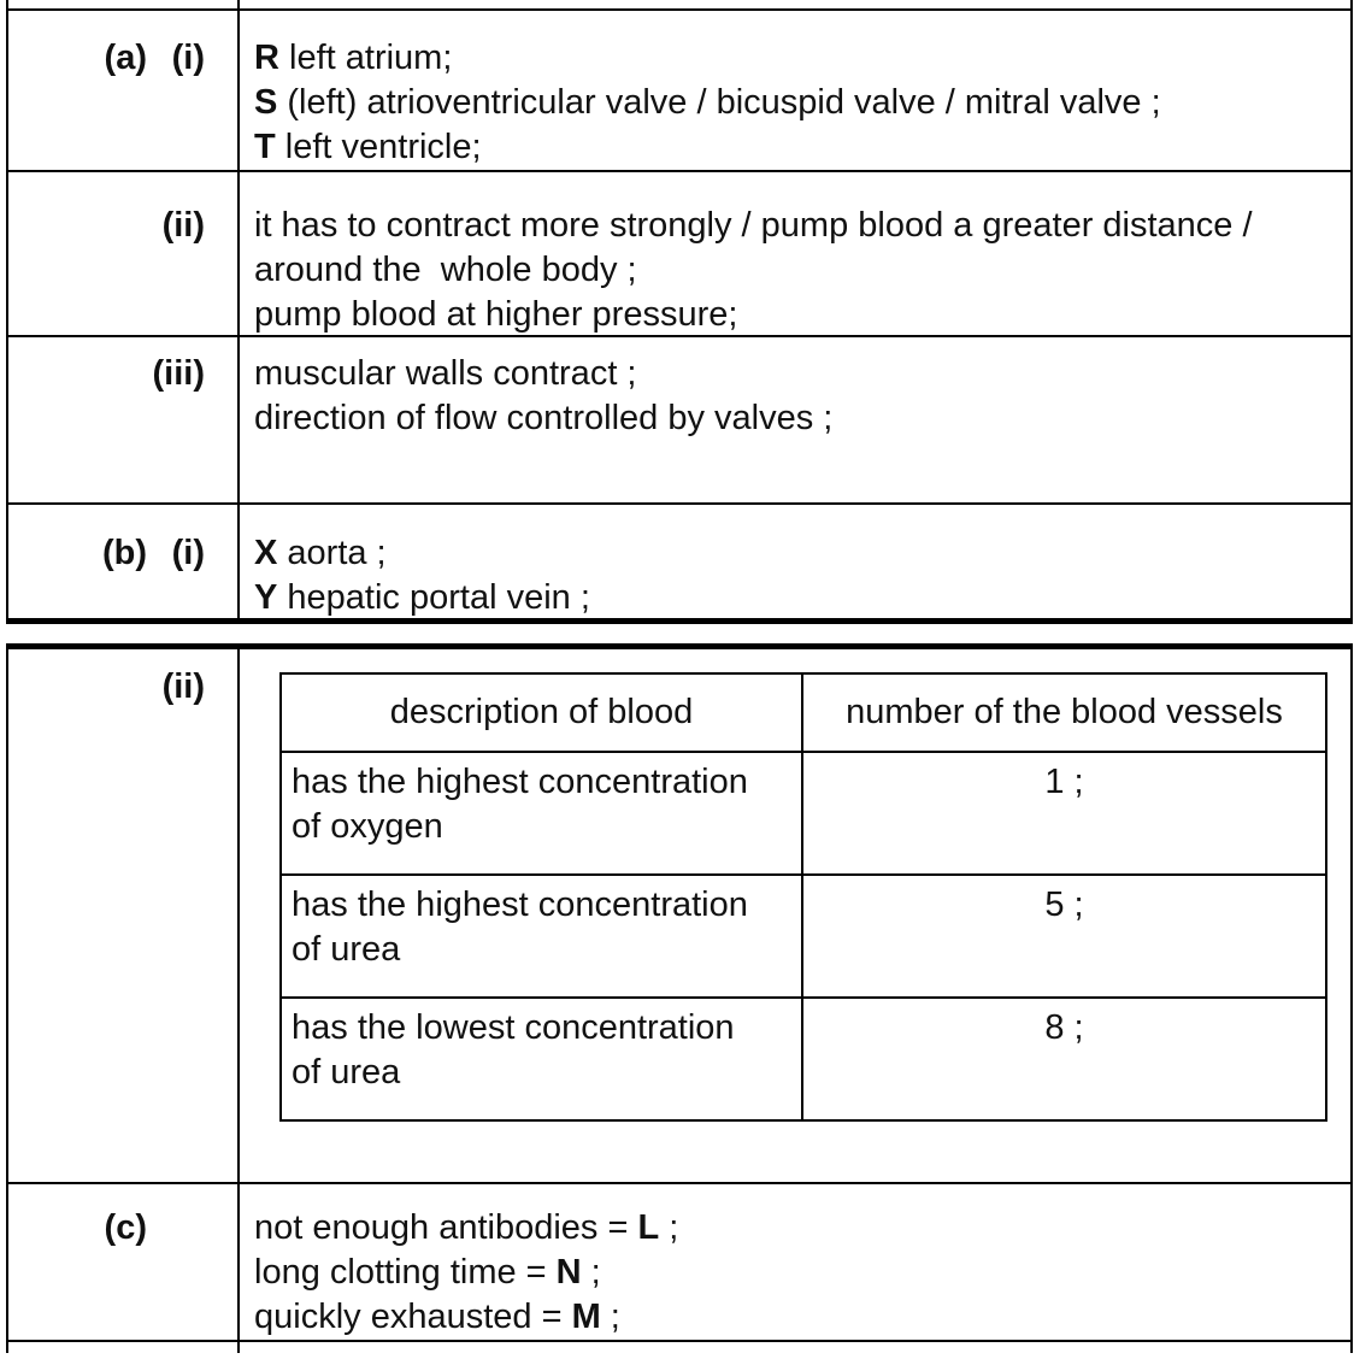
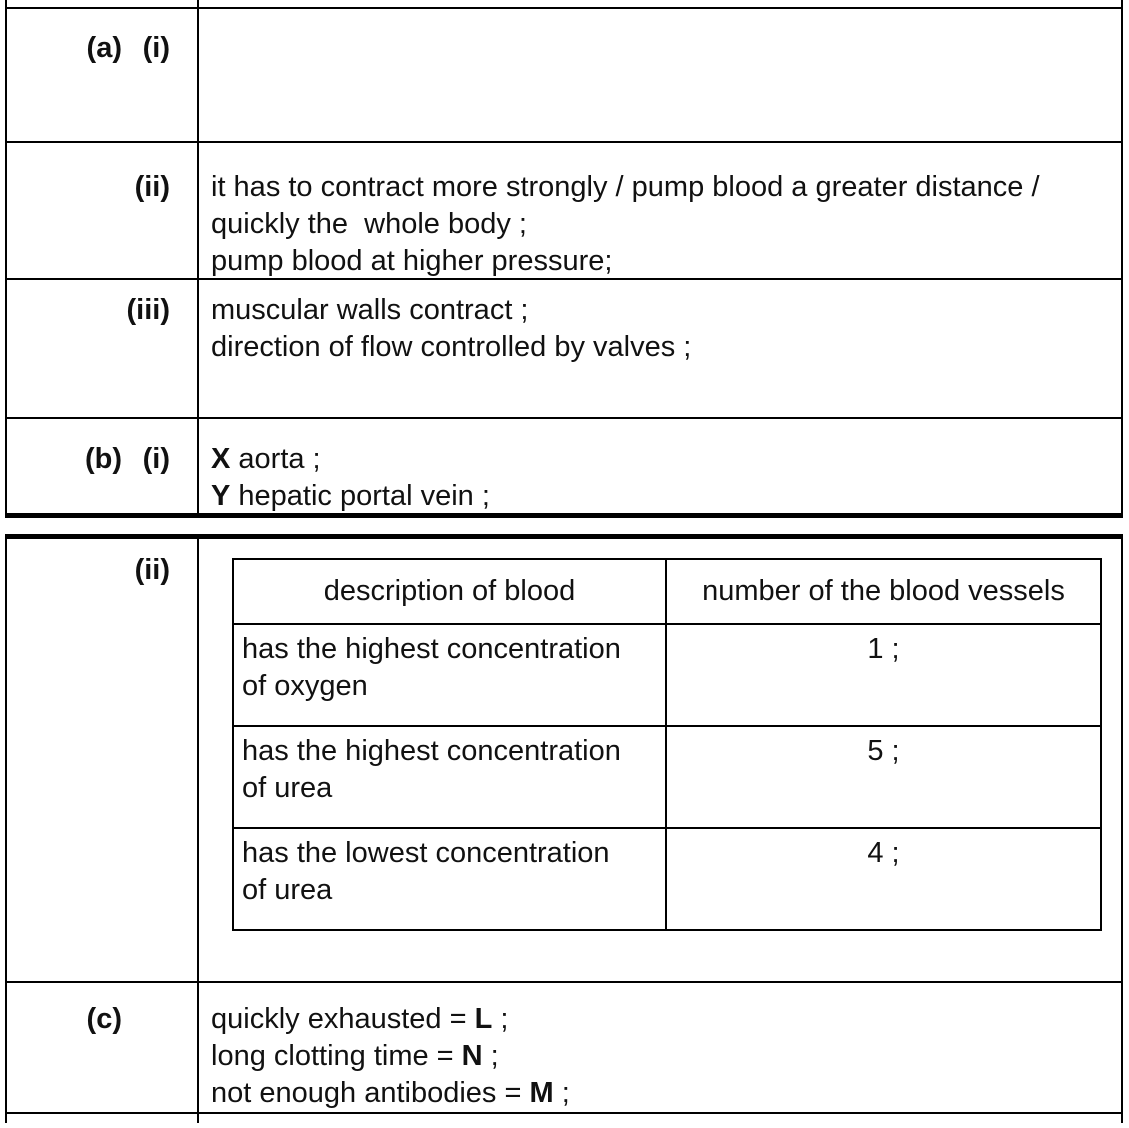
  (a) (i)
- R left atrium;
- S (left) atrioventricular valve / bicuspid valve / mitral valve ;
- T left ventricle;
  (ii)
  it has to contract more strongly / pump blood a greater distance /
- around the whole body ;
+ quickly the whole body ;
  pump blood at higher pressure;
  (iii)
  muscular walls contract ;
  direction of flow controlled by valves ;
  (b) (i)
  X aorta ;
  Y hepatic portal vein ;
  (ii)
  description of blood	number of the blood vessels
  has the highest concentration of oxygen	1 ;
  has the highest concentration of urea	5 ;
- has the lowest concentration of urea	8 ;
+ has the lowest concentration of urea	4 ;
  (c)
- not enough antibodies = L ;
+ quickly exhausted = L ;
  long clotting time = N ;
- quickly exhausted = M ;
+ not enough antibodies = M ;
